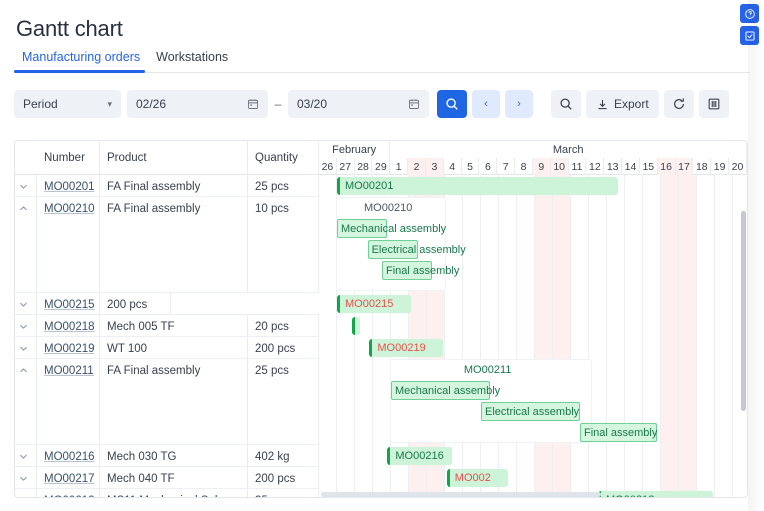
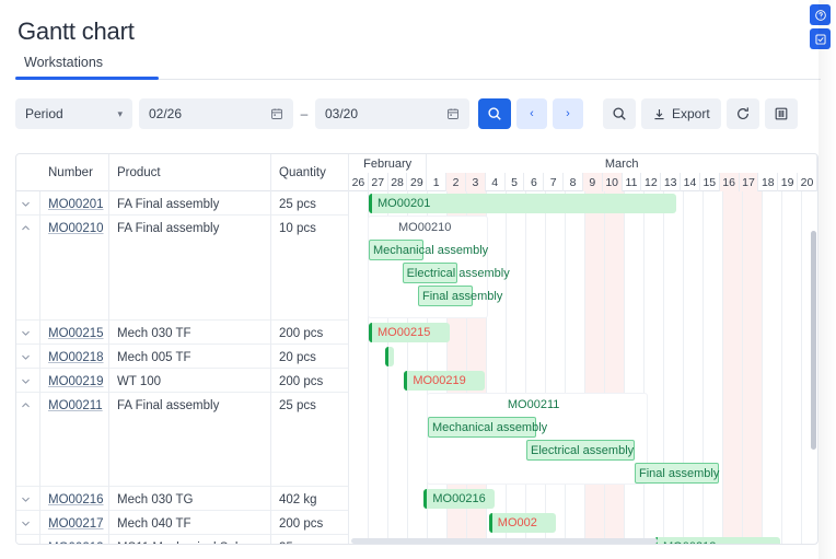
  Gantt chart
- Manufacturing orders
  Workstations
  Period
  ▾
  02/26
  –
  03/20
  ‹
  ›
  Export
  Number
  Product
  Quantity
  February
  March
  26
  27
  28
  29
  1
  2
  3
  4
  5
  6
  7
  8
  9
  10
  11
  12
  13
  14
  15
  16
  17
  18
  19
  20
  MO00201
  FA Final assembly
  25 pcs
  MO00210
  FA Final assembly
  10 pcs
  MO00215
+ Mech 030 TF
  200 pcs
  MO00218
  Mech 005 TF
  20 pcs
  MO00219
  WT 100
  200 pcs
  MO00211
  FA Final assembly
  25 pcs
  MO00216
  Mech 030 TG
  402 kg
  MO00217
  Mech 040 TF
  200 pcs
  MO00201
  MO00210
  Mechanical assembly
  Electrical assembly
  Final assembly
  MO00215
  MO00219
  MO00211
  Mechanical assembly
  Electrical assembly
  Final assembly
  MO00216
  MO002
